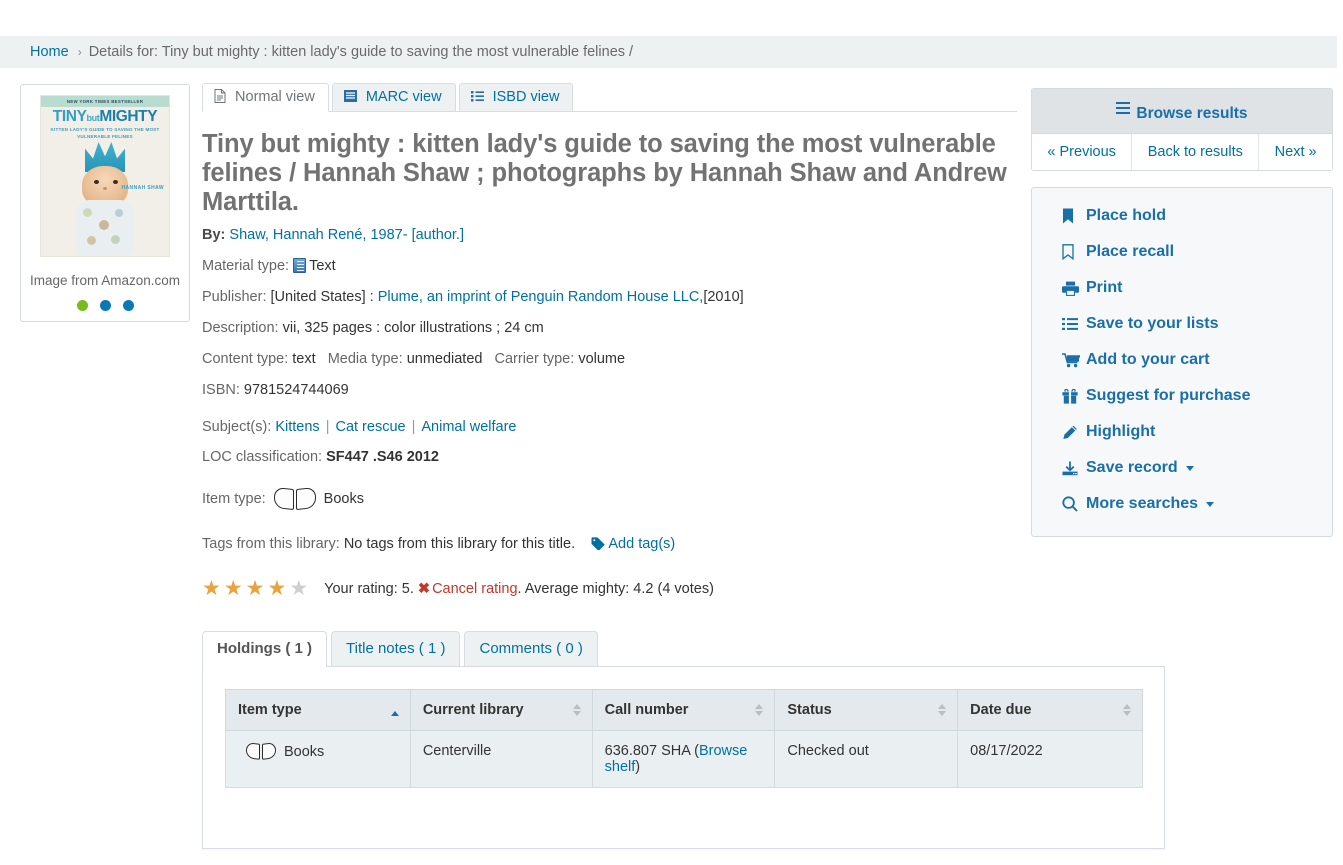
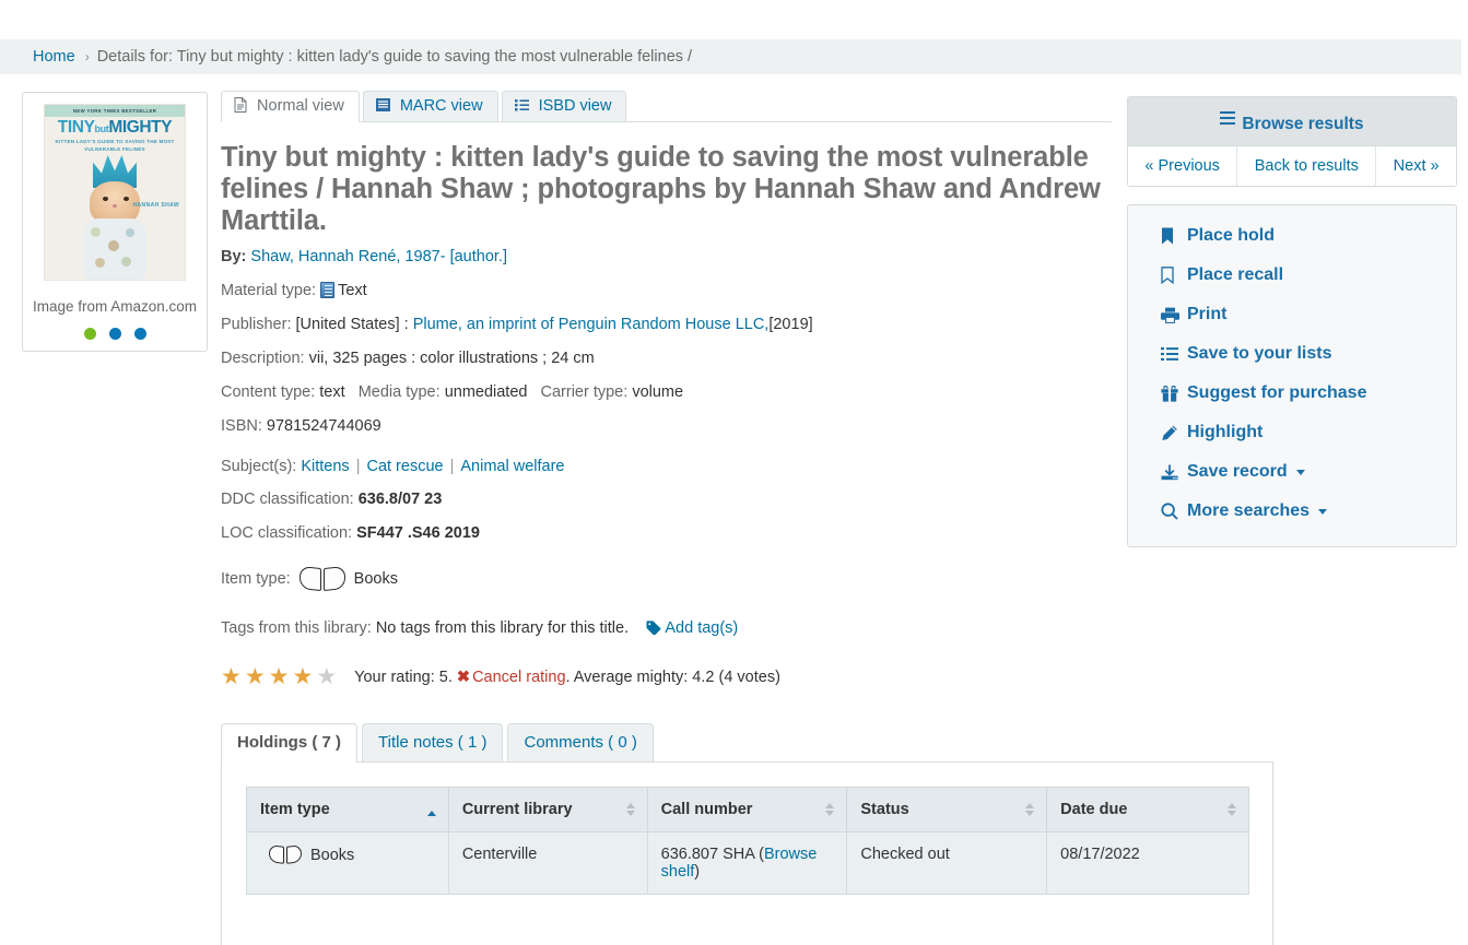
  Home
  ›
  Details for: Tiny but mighty : kitten lady's guide to saving the most vulnerable felines /
  TINYbutMIGHTY
  Image from Amazon.com
  Normal view
  MARC view
  ISBD view
  Tiny but mighty : kitten lady's guide to saving the most vulnerable felines / Hannah Shaw ; photographs by Hannah Shaw and Andrew Marttila.
  By: Shaw, Hannah René, 1987- [author.]
  Material type: Text
- Publisher: [United States] : Plume, an imprint of Penguin Random House LLC,[2010]
+ Publisher: [United States] : Plume, an imprint of Penguin Random House LLC,[2019]
  Description: vii, 325 pages : color illustrations ; 24 cm
  Content type: text Media type: unmediated Carrier type: volume
  ISBN: 9781524744069
  Subject(s): Kittens | Cat rescue | Animal welfare
+ DDC classification: 636.8/07 23
- LOC classification: SF447 .S46 2012
+ LOC classification: SF447 .S46 2019
  Item type:
  Books
  Tags from this library: No tags from this library for this title. Add tag(s)
  ★
  ★
  ★
  ★
  ★
  Your rating: 5.
  ✖ Cancel rating
  . Average mighty: 4.2 (4 votes)
- Holdings ( 1 )
+ Holdings ( 7 )
  Title notes ( 1 )
  Comments ( 0 )
  Item type	Current library	Call number	Status	Date due
  Books	Centerville	636.807 SHA (Browse shelf)	Checked out	08/17/2022
  Browse results
  « Previous
  Back to results
  Next »
  Place hold
  Place recall
  Print
  Save to your lists
- Add to your cart
  Suggest for purchase
  Highlight
  Save record
  More searches
